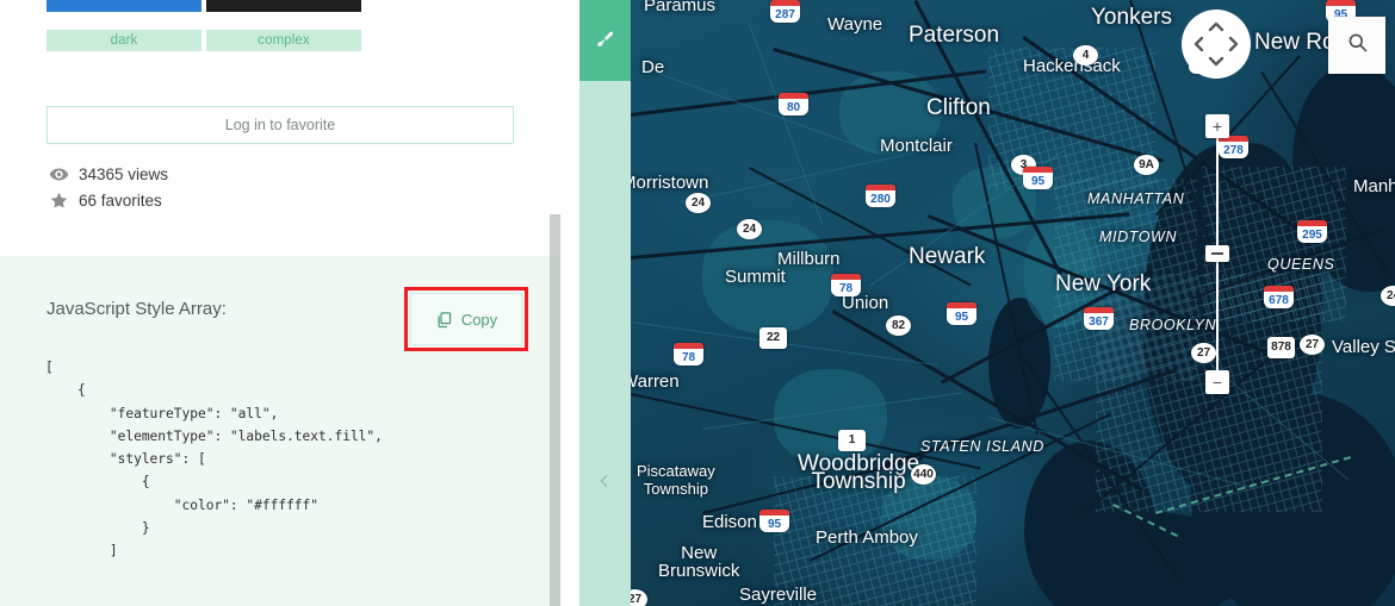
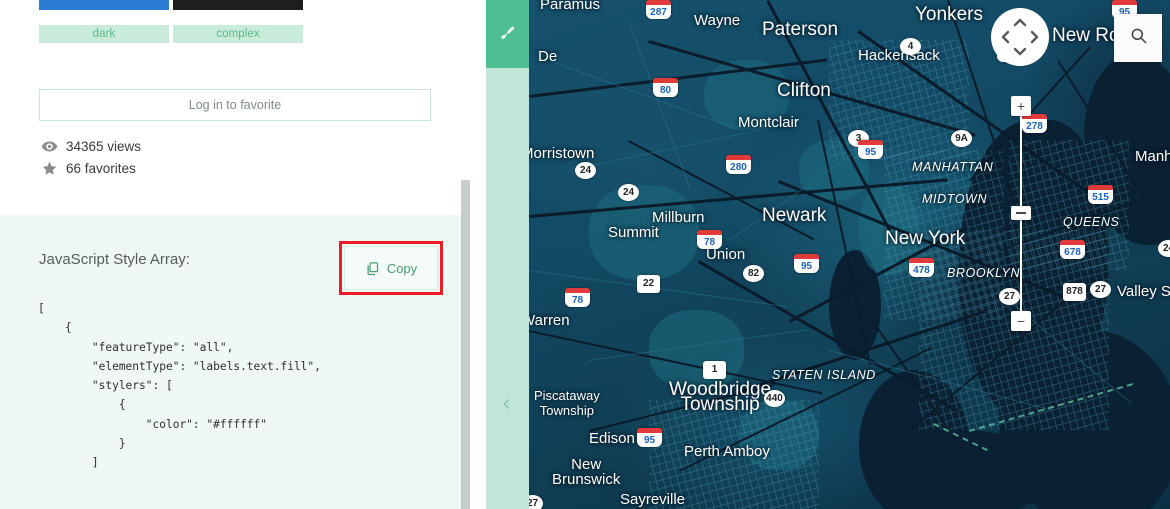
  dark
  complex
  Log in to favorite
  34365 views
  66 favorites
  JavaScript Style Array:
  Copy
  [
  {
  "featureType": "all",
  "elementType": "labels.text.fill",
  "stylers": [
  {
  "color": "#ffffff"
  }
  ]
  Paramus
  Yonkers
  Wayne
  Paterson
  New R
  De
  Hackensack
  Clifton
  Montclair
  MANHATTAN
  orristown
  Manh
  MIDTOWN
  Millburn
  Newark
  QUEENS
  Summit
  New York
  Union
  BROOKLYN
  Valley S
  arren
  STATEN ISLAND
  Piscataway
  Township
  Woodbridge
  Township
  Edison
  Perth Amboy
  New
  Brunswick
  Sayreville
  287
  95
  4
  80
  3
  9A
  95
  278
  280
- 295
+ 515
  24
  24
  78
  95
  678
- 367
+ 478
  22
  82
  27
  878
  27
  78
  1
  440
  95
  27
  +
  −
